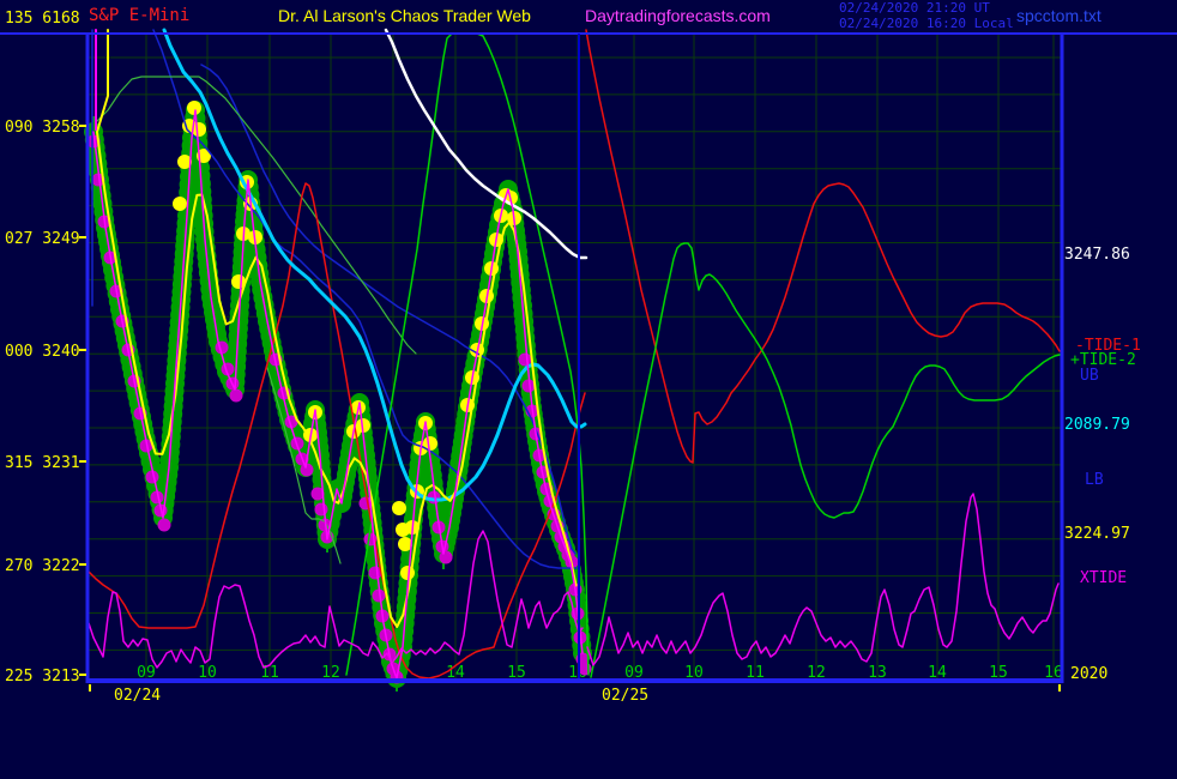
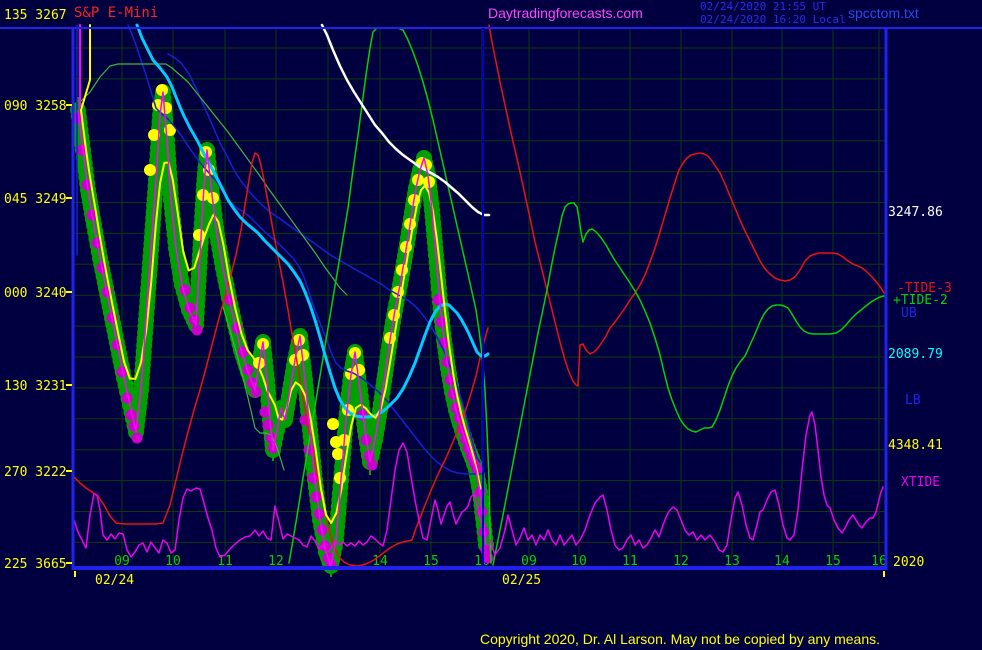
  09
  10
  11
  12
  14
  15
  02/24
  09
  10
  11
  12
  13
  14
  15
  16
  02/25
- 135 6168
+ 135 3267
  090 3258
- 027 3249
+ 045 3249
  000 3240
- 315 3231
+ 130 3231
  270 3222
- 225 3213
+ 225 3665
  3247.86
- -TIDE-1
+ -TIDE-3
  +TIDE-2
  UB
  2089.79
  LB
- 3224.97
+ 4348.41
  XTIDE
  2020
  S&P E-Mini
- Dr. Al Larson's Chaos Trader Web
  Daytradingforecasts.com
- 02/24/2020 21:20 UT
+ 02/24/2020 21:55 UT
  02/24/2020 16:20 Local
  spcctom.txt
+ Copyright 2020, Dr. Al Larson. May not be copied by any means.
